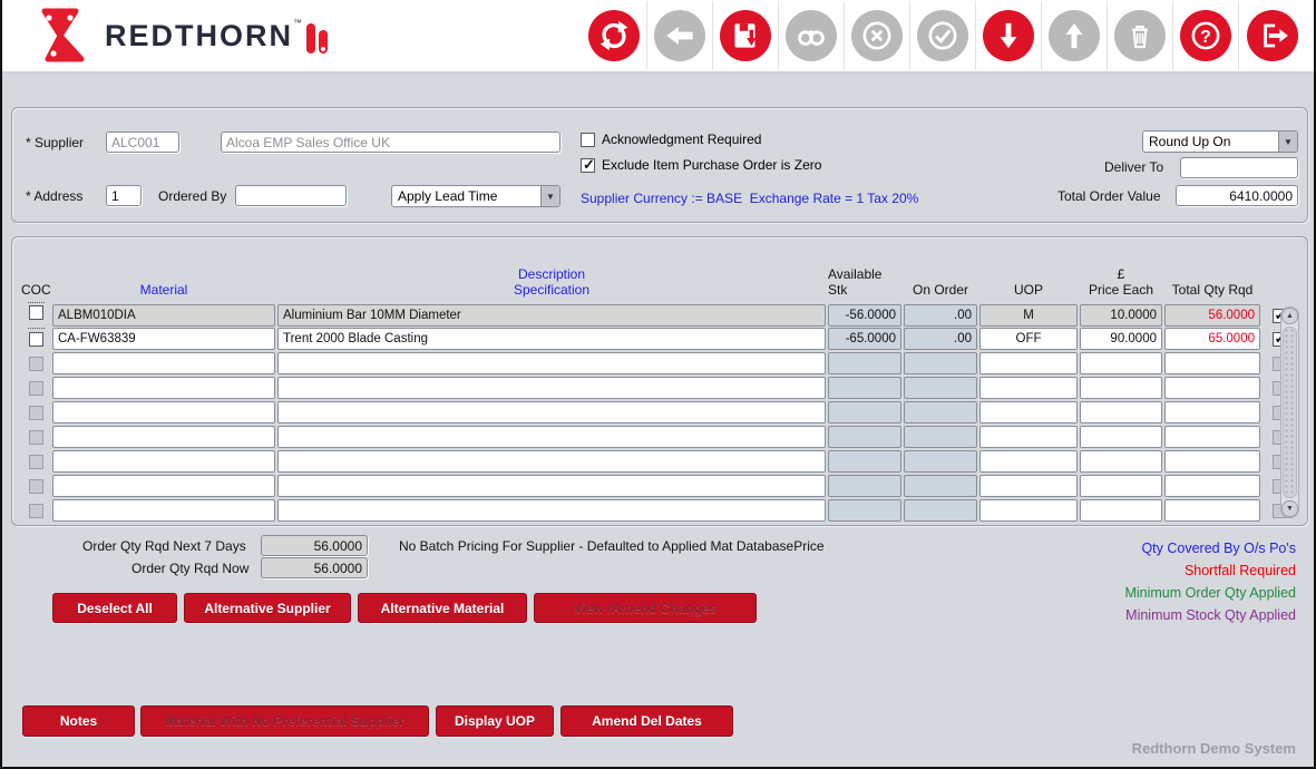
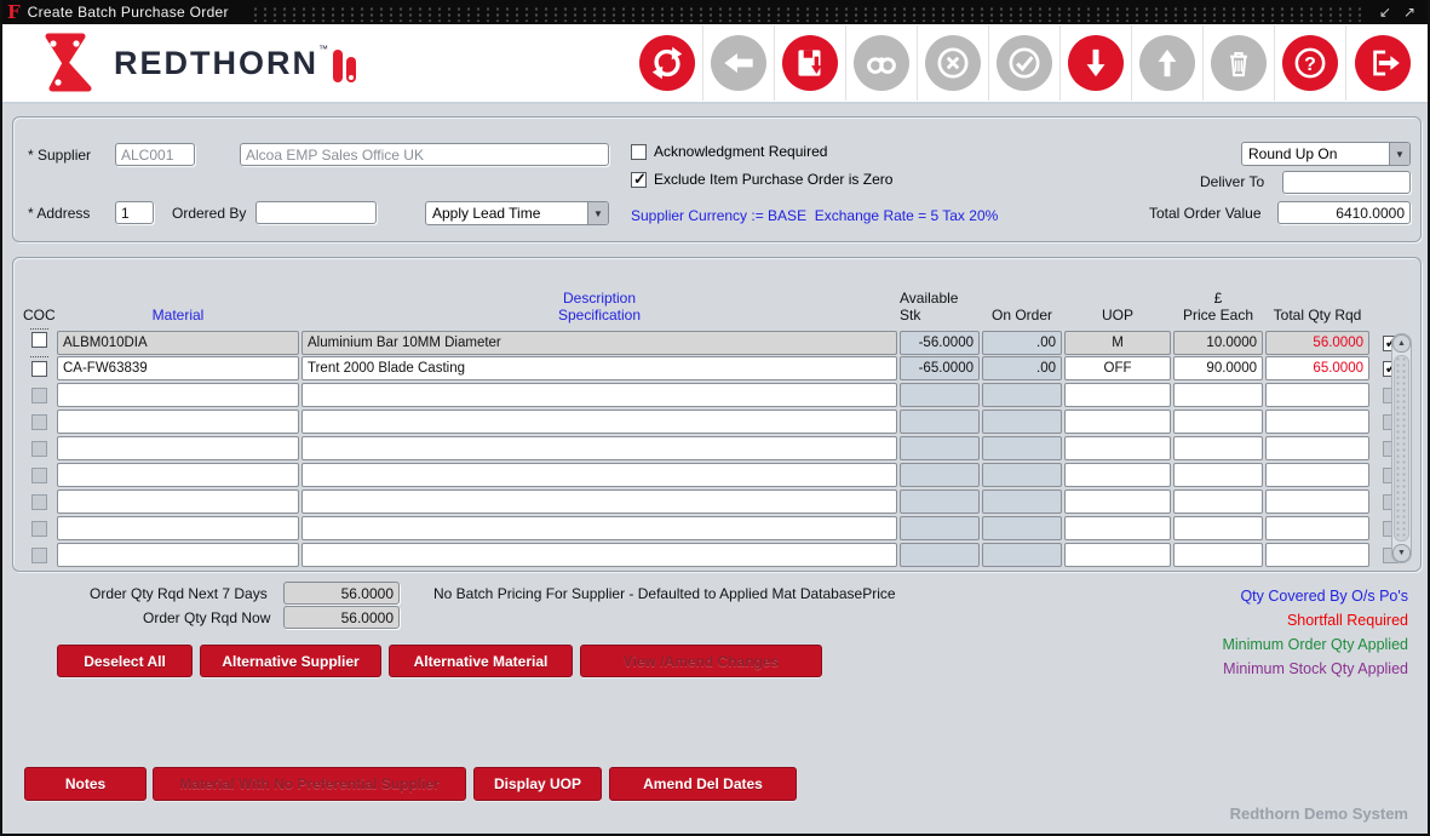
+ F
+ Create Batch Purchase Order
+ ↙
+ ↗
  REDTHORN
  ™
  ?
  * Supplier
  ALC001
  Alcoa EMP Sales Office UK
  Acknowledgment Required
  Exclude Item Purchase Order is Zero
- Supplier Currency := BASE Exchange Rate = 1 Tax 20%
+ Supplier Currency := BASE Exchange Rate = 5 Tax 20%
  Round Up On
  ▼
  Deliver To
  * Address
  1
  Ordered By
  Apply Lead Time
  ▼
  Total Order Value
  6410.0000
  COC
  Material
  Description
  Specification
  Available
  Stk
  On Order
  UOP
  £
  Price Each
  Total Qty Rqd
  ALBM010DIA
  Aluminium Bar 10MM Diameter
  -56.0000
  .00
  M
  10.0000
  56.0000
  CA-FW63839
  Trent 2000 Blade Casting
  -65.0000
  .00
  OFF
  90.0000
  65.0000
  Order Qty Rqd Next 7 Days
  56.0000
  Order Qty Rqd Now
  56.0000
  No Batch Pricing For Supplier - Defaulted to Applied Mat DatabasePrice
  Qty Covered By O/s Po's
  Shortfall Required
  Minimum Order Qty Applied
  Minimum Stock Qty Applied
  Deselect All
  Alternative Supplier
  Alternative Material
  View /Amend Changes
  Notes
  Material With No Preferential Supplier
  Display UOP
  Amend Del Dates
  Redthorn Demo System
